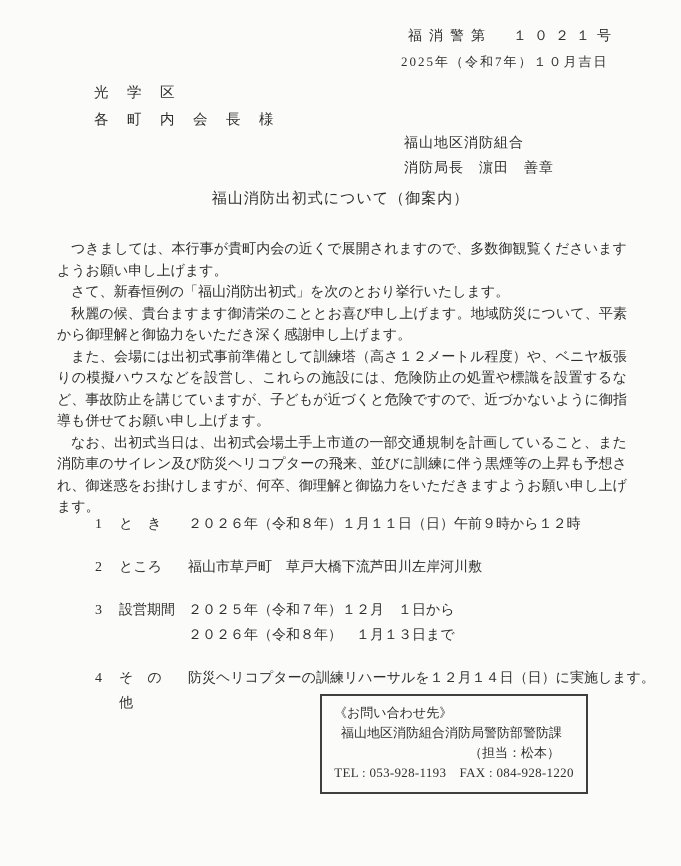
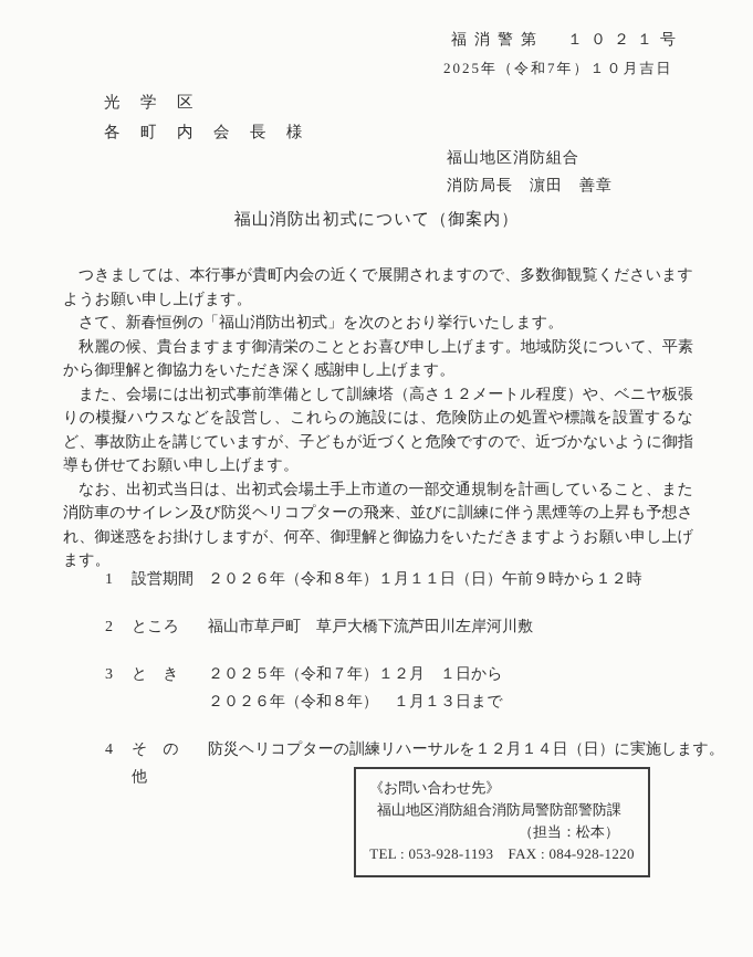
  福消警第 １０２１号
  2025年（令和7年）１０月吉日
  光 学 区
  各 町 内 会 長 様
  福山地区消防組合
  消防局長 濵田 善章
  福山消防出初式について（御案内）
  つきましては、本行事が貴町内会の近くで展開されますので、多数御観覧くださいますようお願い申し上げます。
  さて、新春恒例の「福山消防出初式」を次のとおり挙行いたします。
  秋麗の候、貴台ますます御清栄のこととお喜び申し上げます。地域防災について、平素から御理解と御協力をいただき深く感謝申し上げます。
  また、会場には出初式事前準備として訓練塔（高さ１２メートル程度）や、ベニヤ板張りの模擬ハウスなどを設営し、これらの施設には、危険防止の処置や標識を設置するなど、事故防止を講じていますが、子どもが近づくと危険ですので、近づかないように御指導も併せてお願い申し上げます。
  なお、出初式当日は、出初式会場土手上市道の一部交通規制を計画していること、また消防車のサイレン及び防災ヘリコプターの飛来、並びに訓練に伴う黒煙等の上昇も予想され、御迷惑をお掛けしますが、何卒、御理解と御協力をいただきますようお願い申し上げます。
  1
- と き
+ 設営期間
  ２０２６年（令和８年）１月１１日（日）午前９時から１２時
  2
  ところ
  福山市草戸町 草戸大橋下流芦田川左岸河川敷
  3
- 設営期間
+ と き
  ２０２５年（令和７年）１２月 １日から
  ２０２６年（令和８年） １月１３日まで
  4
  そ の 他
  防災ヘリコプターの訓練リハーサルを１２月１４日（日）に実施します。
  《お問い合わせ先》
  福山地区消防組合消防局警防部警防課
  （担当：松本）
  TEL : 053-928-1193 FAX : 084-928-1220
